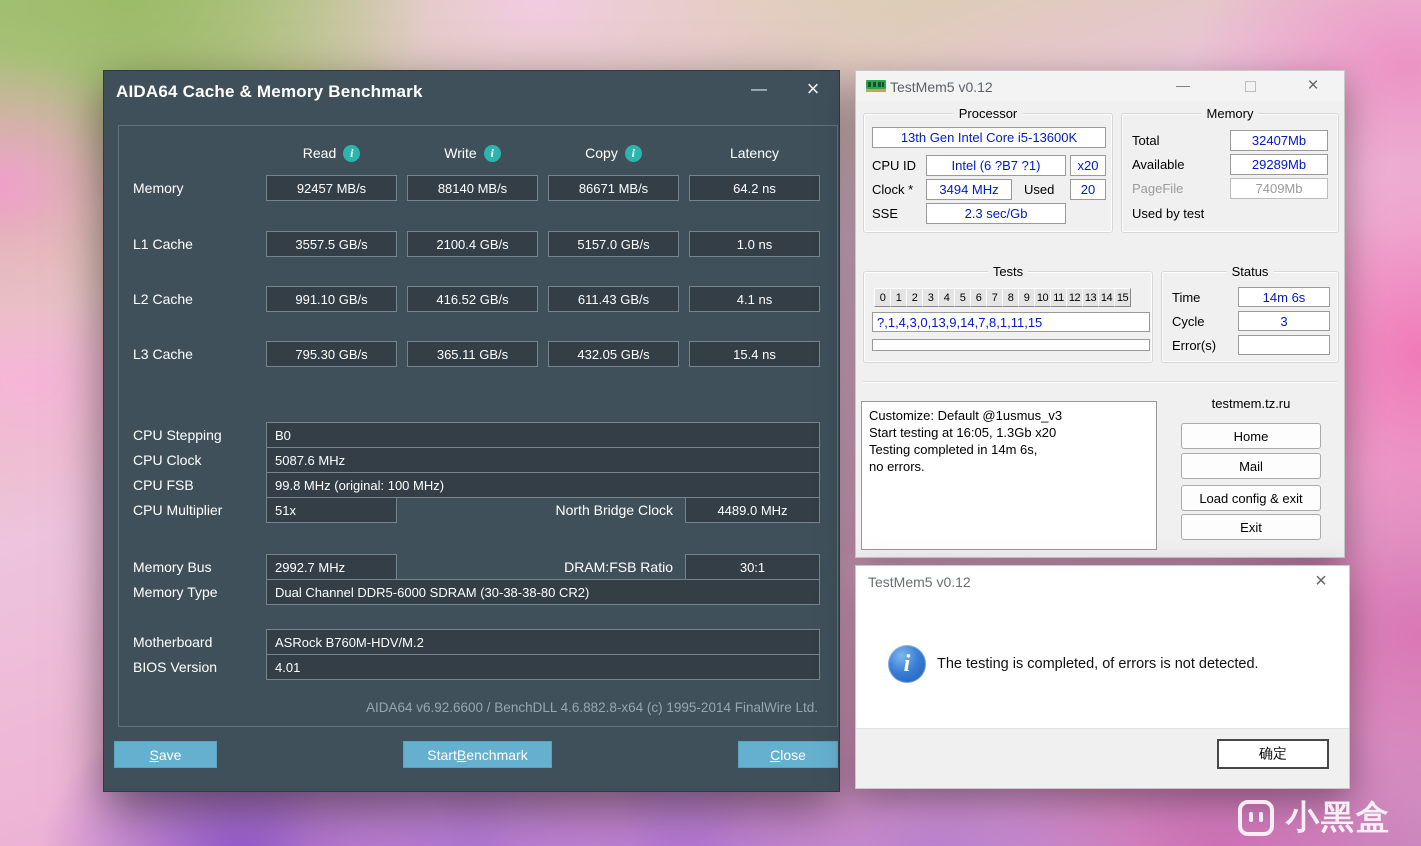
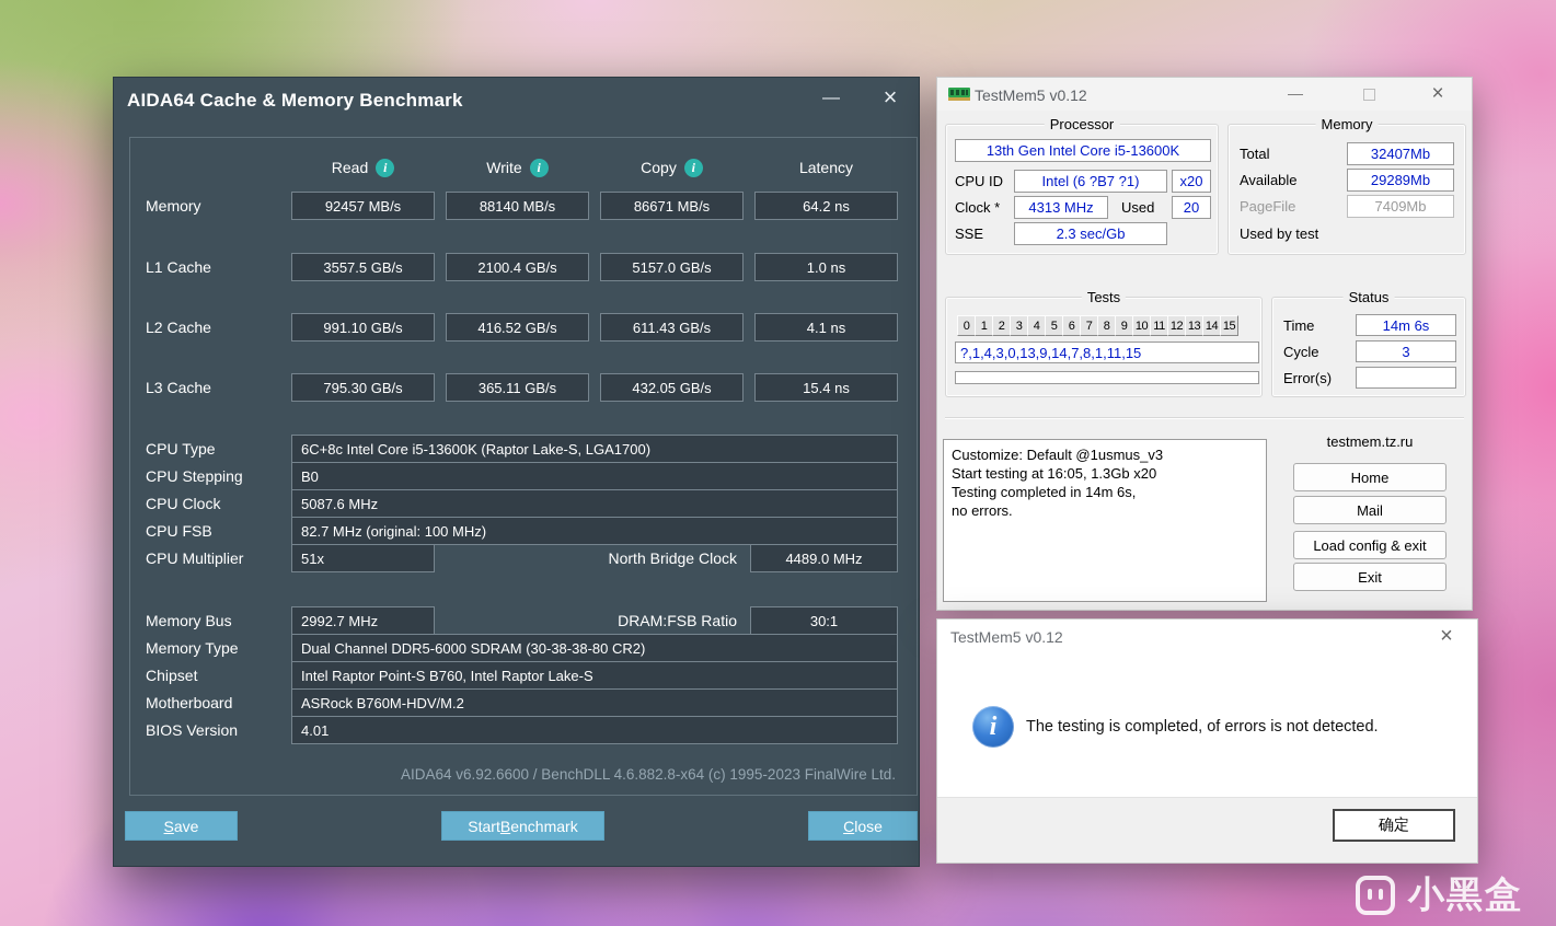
  AIDA64 Cache & Memory Benchmark
  —
  ×
  Read
  i
  Write
  i
  Copy
  i
  Latency
  Memory
  92457 MB/s
  88140 MB/s
  86671 MB/s
  64.2 ns
  L1 Cache
  3557.5 GB/s
  2100.4 GB/s
  5157.0 GB/s
  1.0 ns
  L2 Cache
  991.10 GB/s
  416.52 GB/s
  611.43 GB/s
  4.1 ns
  L3 Cache
  795.30 GB/s
  365.11 GB/s
  432.05 GB/s
  15.4 ns
+ CPU Type
+ 6C+8c Intel Core i5-13600K (Raptor Lake-S, LGA1700)
  CPU Stepping
  B0
  CPU Clock
  5087.6 MHz
  CPU FSB
- 99.8 MHz (original: 100 MHz)
+ 82.7 MHz (original: 100 MHz)
  CPU Multiplier
  51x
  North Bridge Clock
  4489.0 MHz
  Memory Bus
  2992.7 MHz
  DRAM:FSB Ratio
  30:1
  Memory Type
  Dual Channel DDR5-6000 SDRAM (30-38-38-80 CR2)
+ Chipset
+ Intel Raptor Point-S B760, Intel Raptor Lake-S
  Motherboard
  ASRock B760M-HDV/M.2
  BIOS Version
  4.01
- AIDA64 v6.92.6600 / BenchDLL 4.6.882.8-x64 (c) 1995-2014 FinalWire Ltd.
+ AIDA64 v6.92.6600 / BenchDLL 4.6.882.8-x64 (c) 1995-2023 FinalWire Ltd.
  S
  ave
  Start
  B
  enchmark
  C
  lose
  TestMem5 v0.12
  —
  ×
  Processor
  13th Gen Intel Core i5-13600K
  CPU ID
  Intel (6 ?B7 ?1)
  x20
  Clock *
- 3494 MHz
+ 4313 MHz
  Used
  20
  SSE
  2.3 sec/Gb
  Memory
  Total
  32407Mb
  Available
  29289Mb
  PageFile
  7409Mb
  Used by test
  Tests
  0
  1
  2
  3
  4
  5
  6
  7
  8
  9
  10
  11
  12
  13
  14
  15
  ?,1,4,3,0,13,9,14,7,8,1,11,15
  Status
  Time
  14m 6s
  Cycle
  3
  Error(s)
  Customize: Default @1usmus_v3
  Start testing at 16:05, 1.3Gb x20
  Testing completed in 14m 6s,
  no errors.
  testmem.tz.ru
  Home
  Mail
  Load config & exit
  Exit
  TestMem5 v0.12
  ×
  i
  The testing is completed, of errors is not detected.
  确定
  小黑盒
